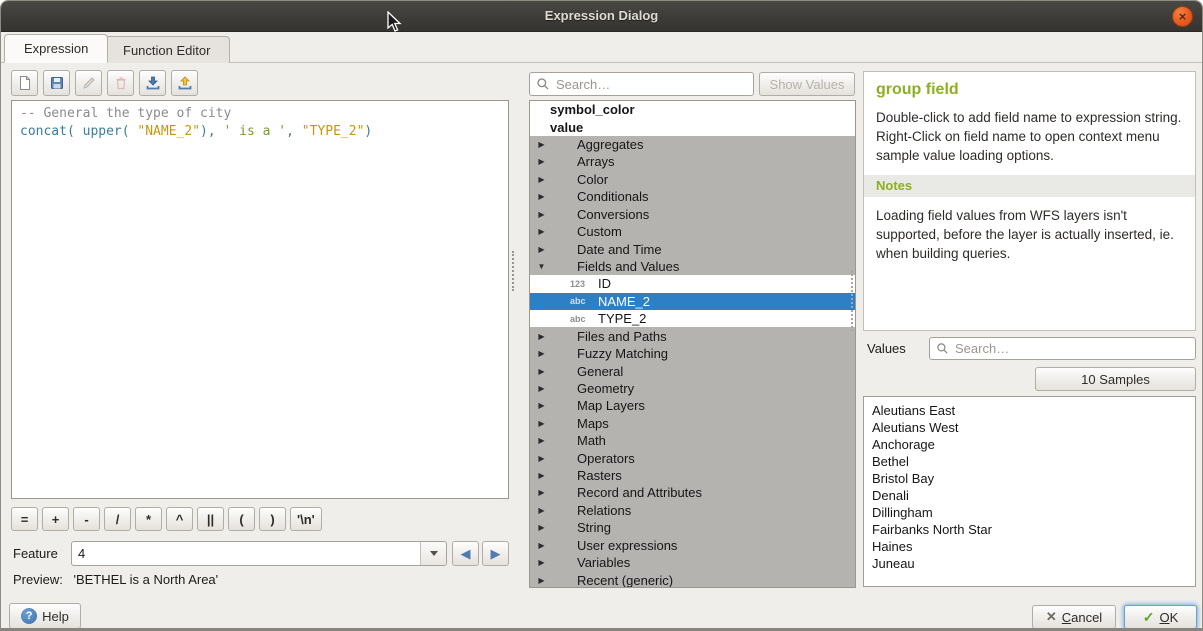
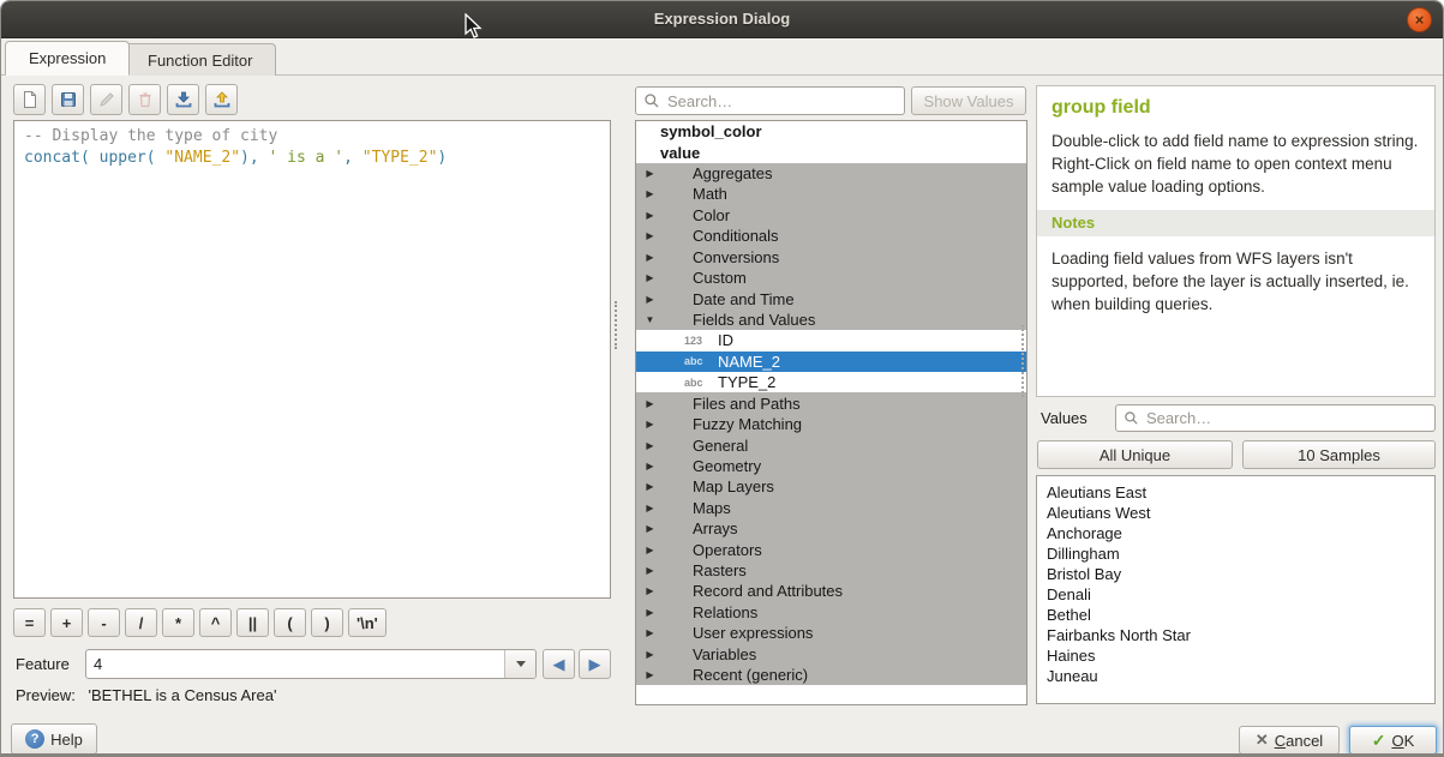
  Expression Dialog
  ×
  Expression
  Function Editor
- -- General the type of city concat( upper( "NAME_2"), ' is a ', "TYPE_2")
+ -- Display the type of city concat( upper( "NAME_2"), ' is a ', "TYPE_2")
  =
  +
  -
  /
  *
  ^
  ||
  (
  )
  '\n'
  Feature
  4
  ◀
  ▶
- Preview: 'BETHEL is a North Area'
+ Preview: 'BETHEL is a Census Area'
  Search…
  Show Values
  symbol_color
  value
  Aggregates
- Arrays
+ Math
  Color
  Conditionals
  Conversions
  Custom
  Date and Time
  Fields and Values
  123
  ID
  abc
  NAME_2
  abc
  TYPE_2
  Files and Paths
  Fuzzy Matching
  General
  Geometry
  Map Layers
  Maps
- Math
+ Arrays
  Operators
  Rasters
  Record and Attributes
  Relations
- String
  User expressions
  Variables
  Recent (generic)
  group field
  Double-click to add field name to expression string.
  Right-Click on field name to open context menu sample value loading options.
  Notes
  Loading field values from WFS layers isn't supported, before the layer is actually inserted, ie. when building queries.
  Values
  Search…
+ All Unique
  10 Samples
  Aleutians East
  Aleutians West
  Anchorage
- Bethel
+ Dillingham
  Bristol Bay
  Denali
- Dillingham
+ Bethel
  Fairbanks North Star
  Haines
  Juneau
  ?
  Help
  ✕
  Cancel
  ✓
  OK
